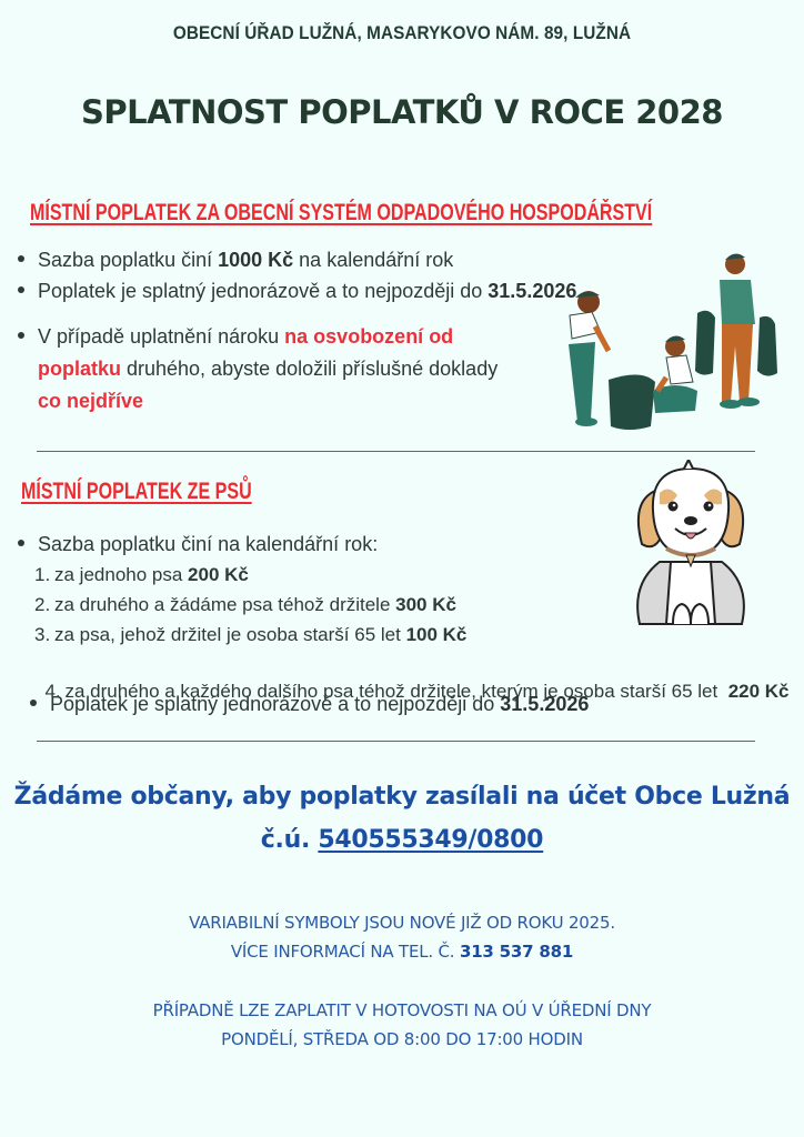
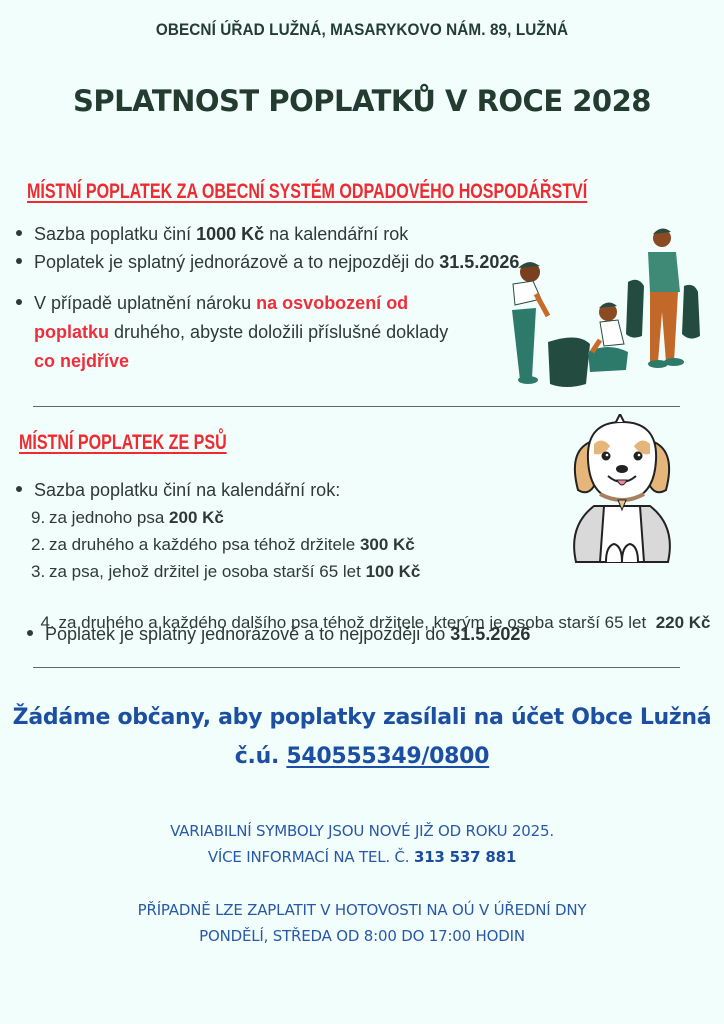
  OBECNÍ ÚŘAD LUŽNÁ, MASARYKOVO NÁM. 89, LUŽNÁ
  SPLATNOST POPLATKŮ V ROCE 2028
  MÍSTNÍ POPLATEK ZA OBECNÍ SYSTÉM ODPADOVÉHO HOSPODÁŘSTVÍ
  Sazba poplatku činí 1000 Kč na kalendářní rok
  Poplatek je splatný jednorázově a to nejpozději do 31.5.2026
  V případě uplatnění nároku na osvobození od
  poplatku druhého, abyste doložili příslušné doklady
  co nejdříve
  MÍSTNÍ POPLATEK ZE PSŮ
  Sazba poplatku činí na kalendářní rok:
- 1. za jednoho psa 200 Kč
+ 9. za jednoho psa 200 Kč
- 2. za druhého a žádáme psa téhož držitele 300 Kč
+ 2. za druhého a každého psa téhož držitele 300 Kč
  3. za psa, jehož držitel je osoba starší 65 let 100 Kč
  4. za druhého a každého dalšího psa téhož držitele, kterým je osoba starší 65 let 220 Kč
  Poplatek je splatný jednorázově a to nejpozději do 31.5.2026
  Žádáme občany, aby poplatky zasílali na účet Obce Lužná
  č.ú. 540555349/0800
  VARIABILNÍ SYMBOLY JSOU NOVÉ JIŽ OD ROKU 2025.
  VÍCE INFORMACÍ NA TEL. Č. 313 537 881
  PŘÍPADNĚ LZE ZAPLATIT V HOTOVOSTI NA OÚ V ÚŘEDNÍ DNY
  PONDĚLÍ, STŘEDA OD 8:00 DO 17:00 HODIN
